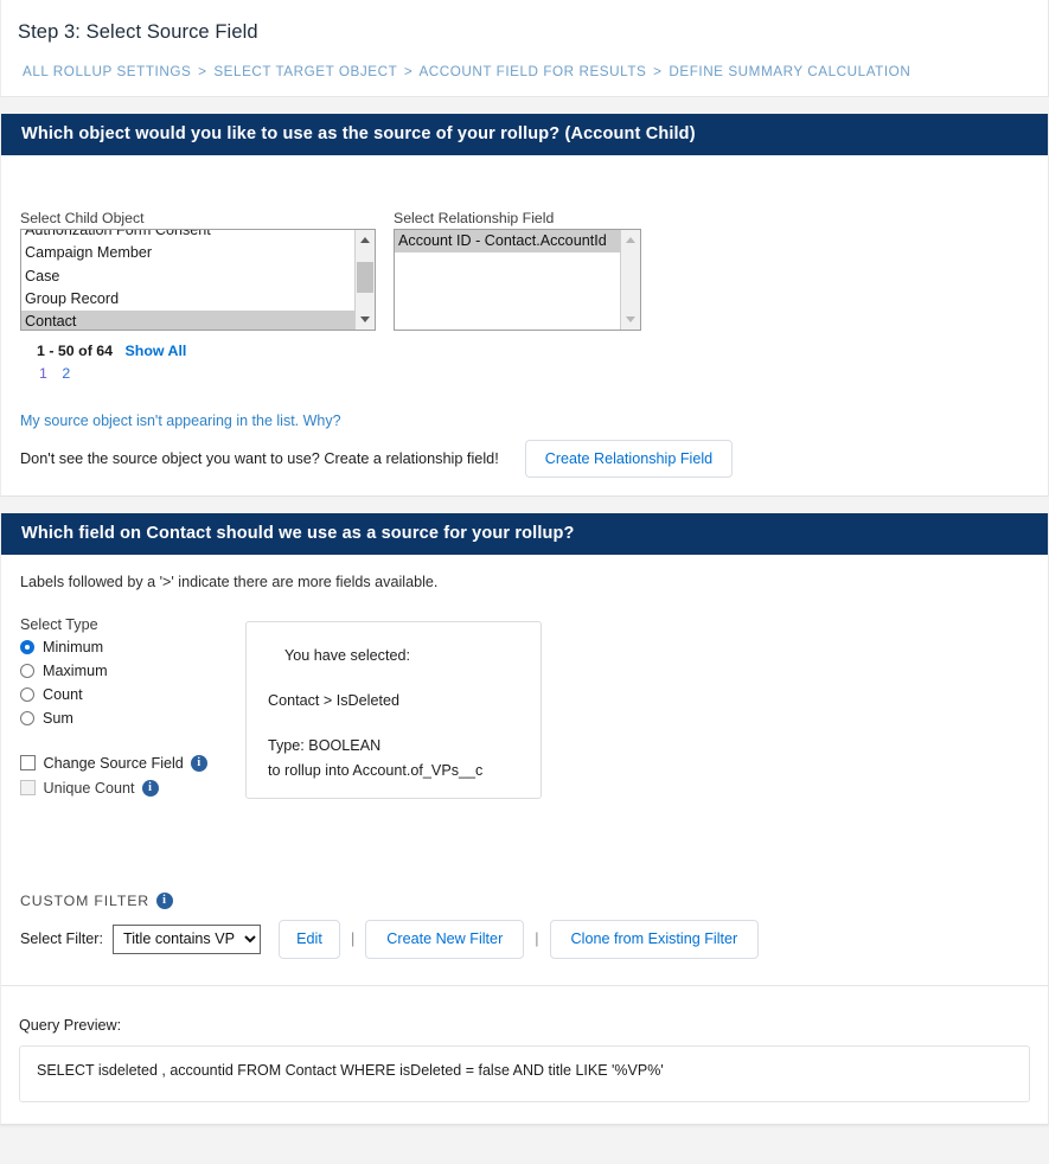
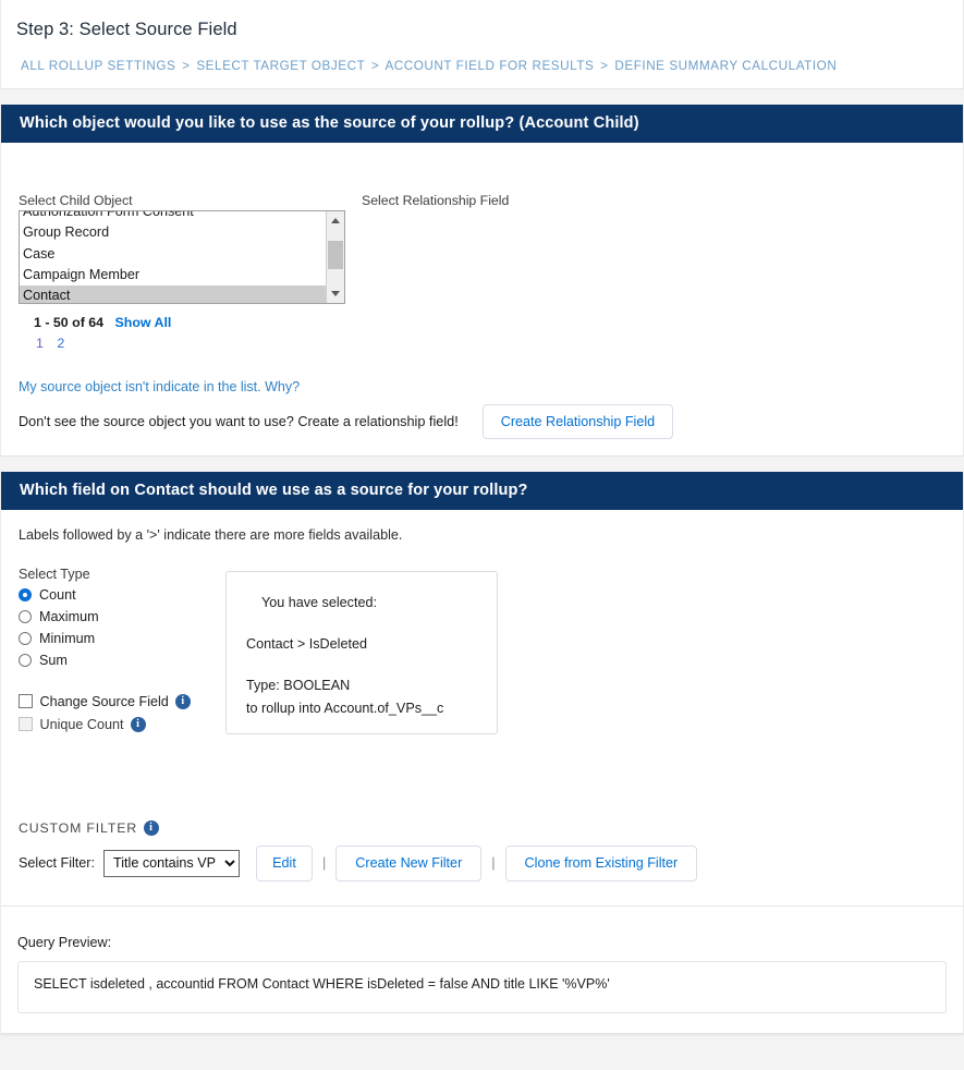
  Step 3: Select Source Field
  ALL ROLLUP SETTINGS > SELECT TARGET OBJECT > ACCOUNT FIELD FOR RESULTS > DEFINE SUMMARY CALCULATION
  Which object would you like to use as the source of your rollup? (Account Child)
  Select Child Object
  Authorization Form Consent
- Campaign Member
+ Group Record
  Case
- Group Record
+ Campaign Member
  Contact
  Select Relationship Field
- Account ID - Contact.AccountId
  1 - 50 of 64 Show All
  1 2
- My source object isn't appearing in the list. Why?
+ My source object isn't indicate in the list. Why?
  Don't see the source object you want to use? Create a relationship field!
  Create Relationship Field
  Which field on Contact should we use as a source for your rollup?
  Labels followed by a '>' indicate there are more fields available.
  Select Type
- Minimum
+ Count
  Maximum
- Count
+ Minimum
  Sum
  Change Source Field
  i
  Unique Count
  i
  You have selected:
  Contact > IsDeleted
  Type: BOOLEAN
  to rollup into Account.of_VPs__c
  CUSTOM FILTER
  i
  Select Filter:
  Title contains VP
  Edit
  |
  Create New Filter
  |
  Clone from Existing Filter
  Query Preview:
  SELECT isdeleted , accountid FROM Contact WHERE isDeleted = false AND title LIKE '%VP%'
